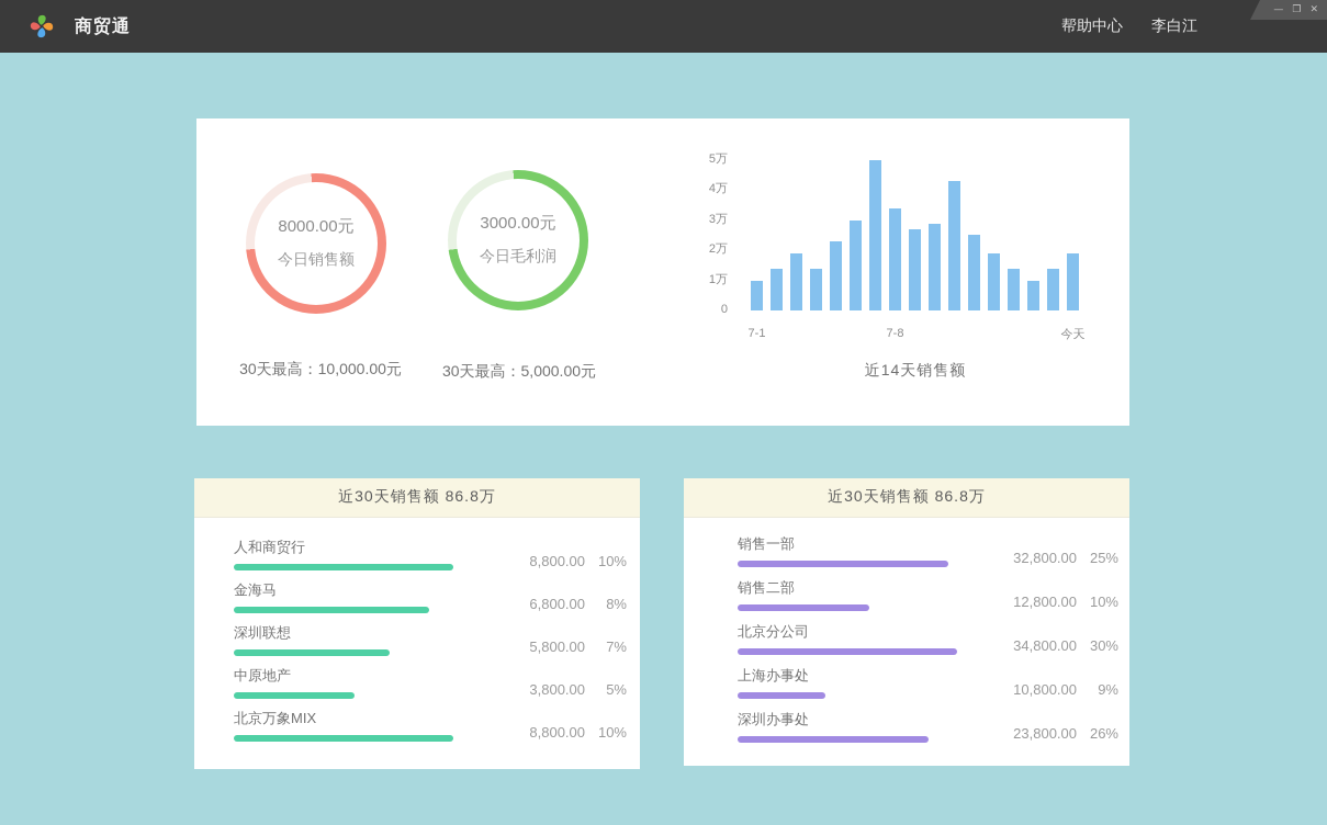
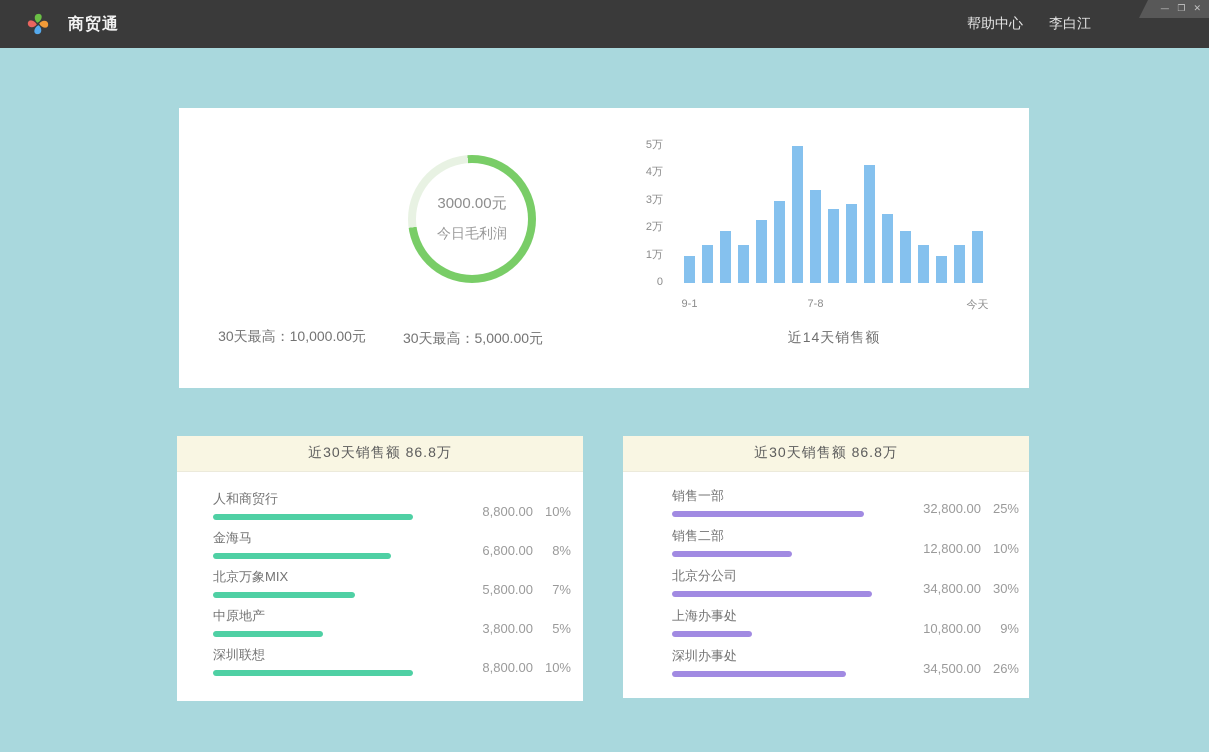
  商贸通
  帮助中心
  李白江
  —
  ❐
  ✕
- 8000.00元
- 今日销售额
  30天最高：10,000.00元
  3000.00元
  今日毛利润
  30天最高：5,000.00元
  5万
  4万
  3万
  2万
  1万
  0
- 7-1
+ 9-1
  7-8
  今天
  近14天销售额
  近30天销售额 86.8万
  人和商贸行
  8,800.00
  10%
  金海马
  6,800.00
  8%
- 深圳联想
+ 北京万象MIX
  5,800.00
  7%
  中原地产
  3,800.00
  5%
- 北京万象MIX
+ 深圳联想
  8,800.00
  10%
  近30天销售额 86.8万
  销售一部
  32,800.00
  25%
  销售二部
  12,800.00
  10%
  北京分公司
  34,800.00
  30%
  上海办事处
  10,800.00
  9%
  深圳办事处
- 23,800.00
+ 34,500.00
  26%
